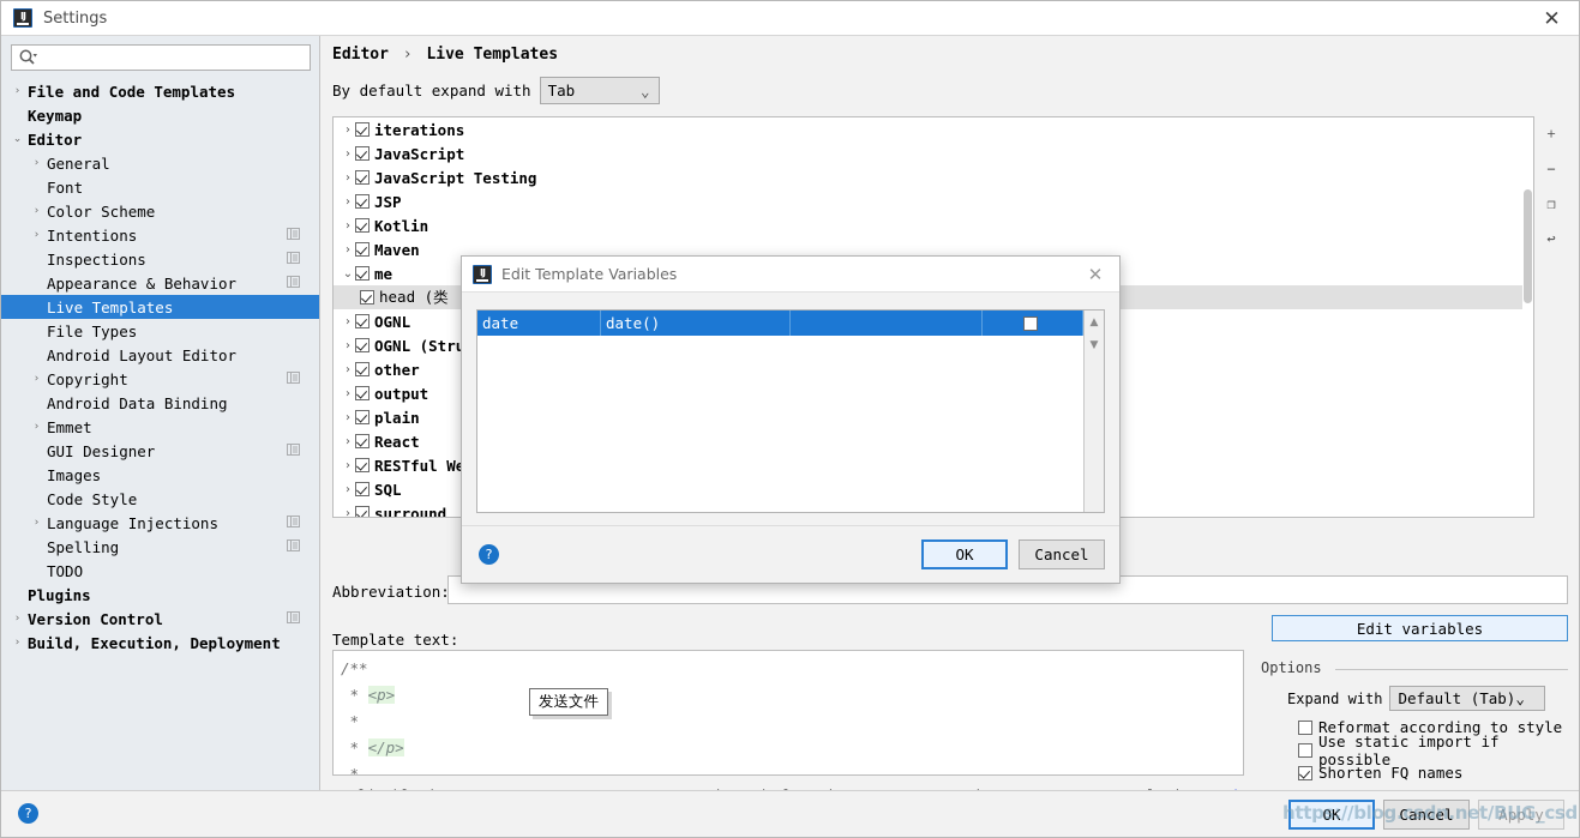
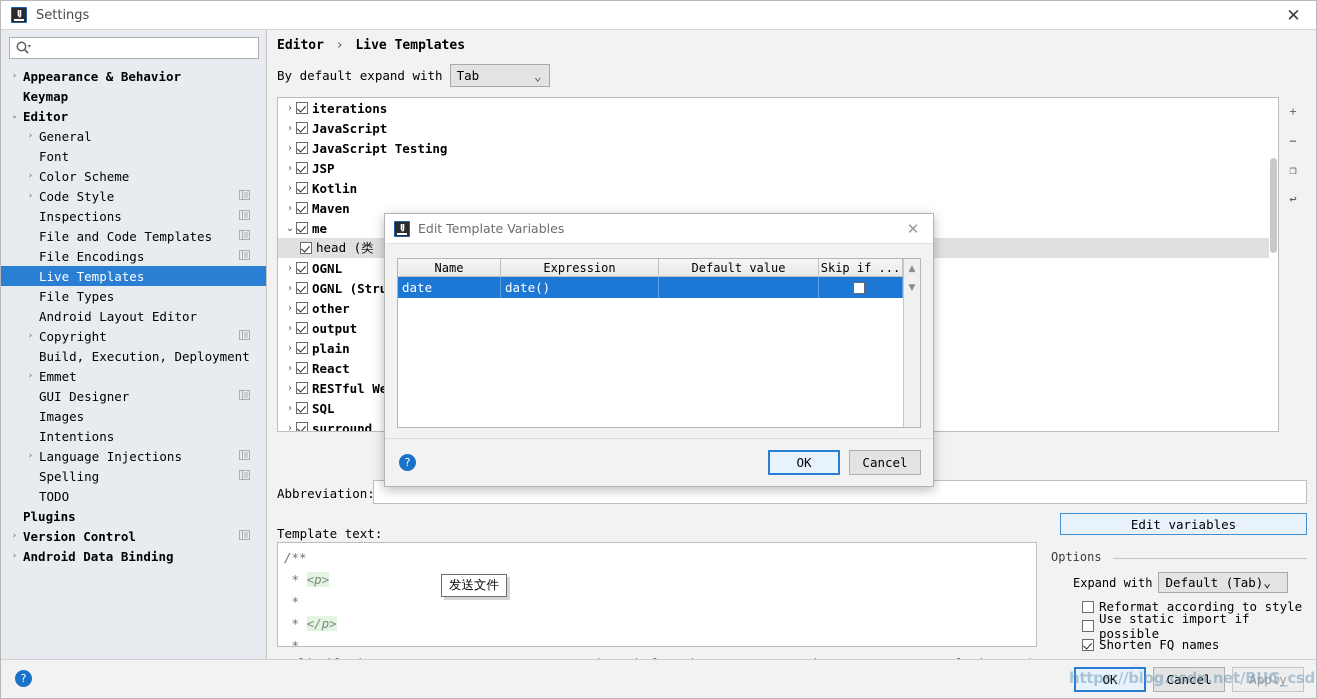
  Settings
  ✕
  ›
- File and Code Templates
+ Appearance & Behavior
  Keymap
  ⌄
  Editor
  ›
  General
  Font
  ›
  Color Scheme
  ›
- Intentions
+ Code Style
  Inspections
- Appearance & Behavior
+ File and Code Templates
+ File Encodings
  Live Templates
  File Types
  Android Layout Editor
  ›
  Copyright
- Android Data Binding
+ Build, Execution, Deployment
  ›
  Emmet
  GUI Designer
  Images
- Code Style
+ Intentions
  ›
  Language Injections
  Spelling
  TODO
  Plugins
  ›
  Version Control
  ›
- Build, Execution, Deployment
+ Android Data Binding
  Editor › Live Templates
  By default expand with
  Tab
  ⌄
  ›
  iterations
  ›
  JavaScript
  ›
  JavaScript Testing
  ›
  JSP
  ›
  Kotlin
  ›
  Maven
  ⌄
  me
  head (类
  ›
  OGNL
  ›
  OGNL (Str
  ›
  other
  ›
  output
  ›
  plain
  ›
  React
  ›
  RESTful W
  ›
  SQL
  ›
  surround
  ＋
  −
  ❐
  ↩
  Abbreviation:
  Template text:
  /**
  * <p>
  *
  * </p>
  *
  Edit variables
  Options
  Expand with
  Default (Tab)
  ⌄
  Reformat according to style
  Use static import if possible
  Shorten FQ names
  ?
  OK
  Cancel
  Apply
  发送文件
  Edit Template Variables
  ✕
+ Name
+ Expression
+ Default value
+ Skip if ...
  date
  date()
  ▲
  ▼
  ?
  OK
  Cancel
  https://blog.csdn.net/BUG_csd
